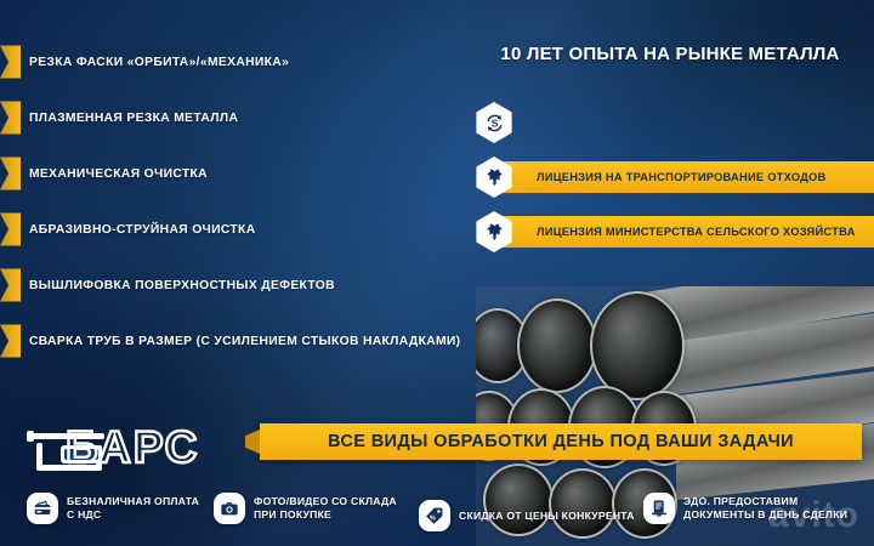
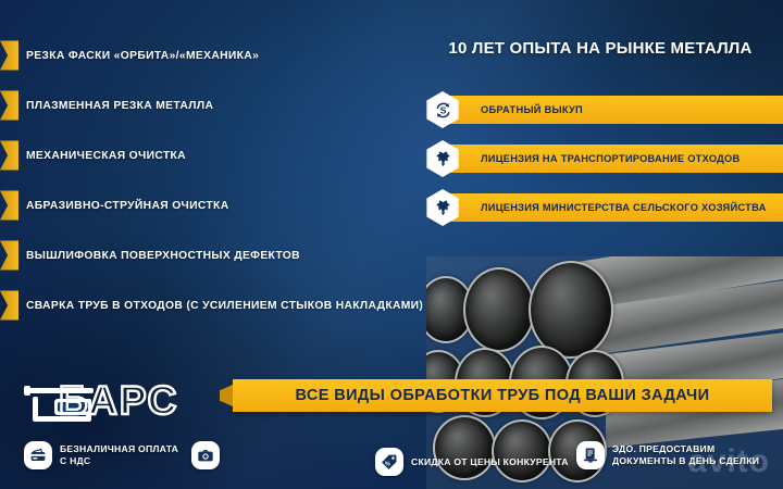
  РЕЗКА ФАСКИ «ОРБИТА»/«МЕХАНИКА»
  ПЛАЗМЕННАЯ РЕЗКА МЕТАЛЛА
  МЕХАНИЧЕСКАЯ ОЧИСТКА
  АБРАЗИВНО-СТРУЙНАЯ ОЧИСТКА
  ВЫШЛИФОВКА ПОВЕРХНОСТНЫХ ДЕФЕКТОВ
- СВАРКА ТРУБ В РАЗМЕР (С УСИЛЕНИЕМ СТЫКОВ НАКЛАДКАМИ)
+ СВАРКА ТРУБ В ОТХОДОВ (С УСИЛЕНИЕМ СТЫКОВ НАКЛАДКАМИ)
  10 ЛЕТ ОПЫТА НА РЫНКЕ МЕТАЛЛА
+ ОБРАТНЫЙ ВЫКУП
  S
  ЛИЦЕНЗИЯ НА ТРАНСПОРТИРОВАНИЕ ОТХОДОВ
  ЛИЦЕНЗИЯ МИНИСТЕРСТВА СЕЛЬСКОГО ХОЗЯЙСТВА
  БАРС
- ВСЕ ВИДЫ ОБРАБОТКИ ДЕНЬ ПОД ВАШИ ЗАДАЧИ
+ ВСЕ ВИДЫ ОБРАБОТКИ ТРУБ ПОД ВАШИ ЗАДАЧИ
  БЕЗНАЛИЧНАЯ ОПЛАТА
  С НДС
- ФОТО/ВИДЕО СО СКЛАДА
- ПРИ ПОКУПКЕ
  СКИДКА ОТ ЦЕНЫ КОНКУРЕНТА
  ЭДО. ПРЕДОСТАВИМ
  ДОКУМЕНТЫ В ДЕНЬ СДЕЛКИ
  avito
